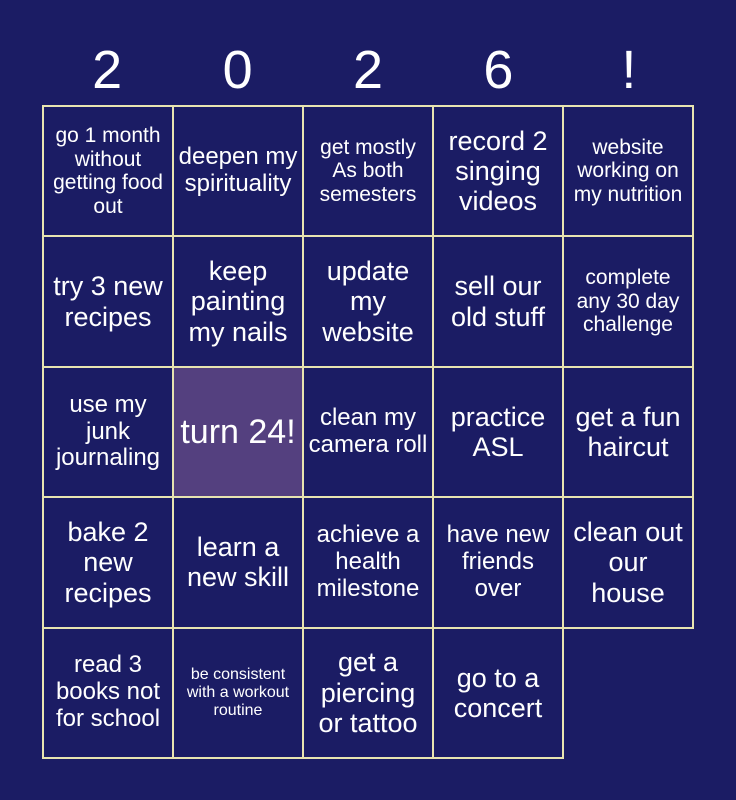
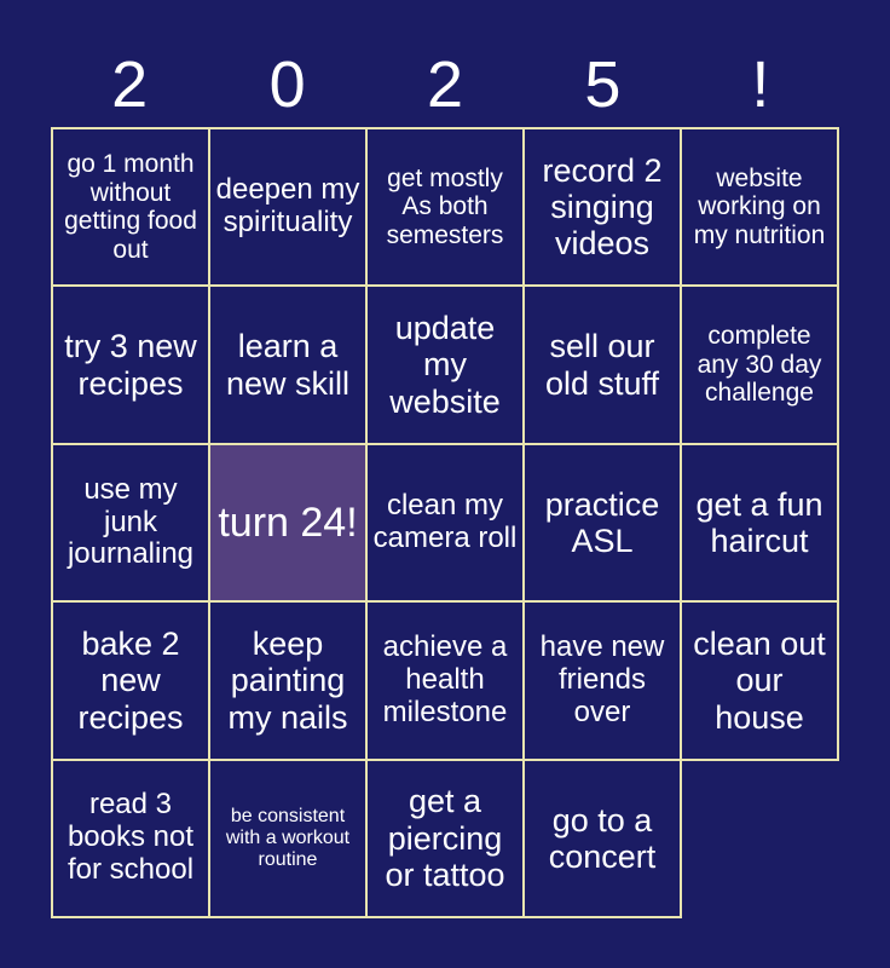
  2
  0
  2
- 6
+ 5
  !
  go 1 month without getting food out
  deepen my spirituality
  get mostly As both semesters
  record 2 singing videos
  website working on my nutrition
  try 3 new recipes
- keep painting my nails
+ learn a new skill
  update my website
  sell our old stuff
  complete any 30 day challenge
  use my junk journaling
  turn 24!
  clean my camera roll
  practice ASL
  get a fun haircut
  bake 2 new recipes
- learn a new skill
+ keep painting my nails
  achieve a health milestone
  have new friends over
  clean out our house
  read 3 books not for school
  be consistent with a workout routine
  get a piercing or tattoo
  go to a concert
